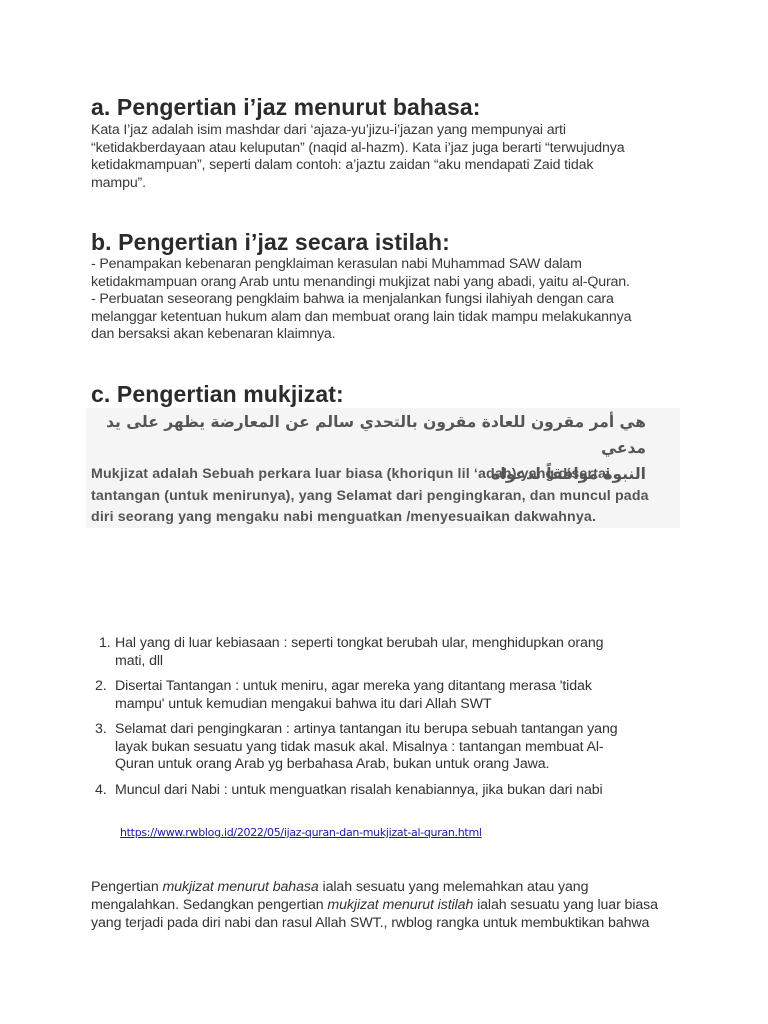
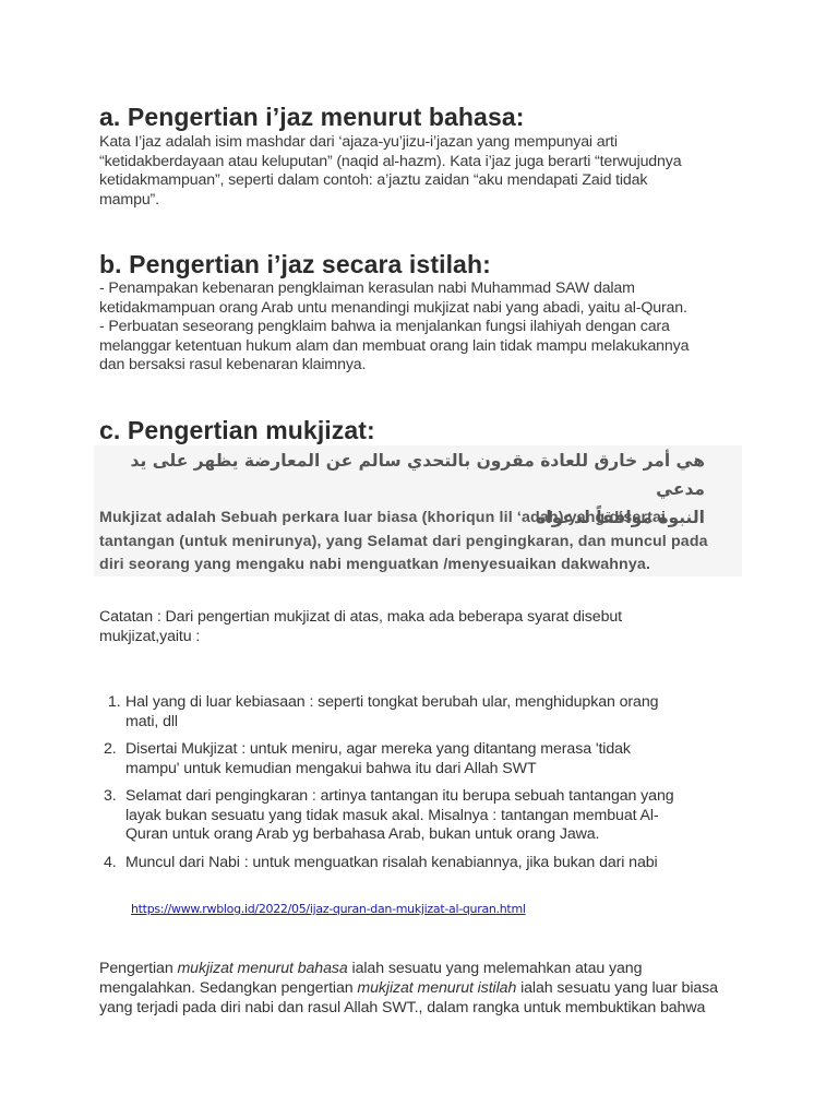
  a. Pengertian i’jaz menurut bahasa:
  Kata I’jaz adalah isim mashdar dari ‘ajaza-yu’jizu-i’jazan yang mempunyai arti
  “ketidakberdayaan atau keluputan” (naqid al-hazm). Kata i’jaz juga berarti “terwujudnya
  ketidakmampuan”, seperti dalam contoh: a’jaztu zaidan “aku mendapati Zaid tidak
  mampu”.
  b. Pengertian i’jaz secara istilah:
  - Penampakan kebenaran pengklaiman kerasulan nabi Muhammad SAW dalam
  ketidakmampuan orang Arab untu menandingi mukjizat nabi yang abadi, yaitu al-Quran.
  - Perbuatan seseorang pengklaim bahwa ia menjalankan fungsi ilahiyah dengan cara
  melanggar ketentuan hukum alam dan membuat orang lain tidak mampu melakukannya
- dan bersaksi akan kebenaran klaimnya.
+ dan bersaksi rasul kebenaran klaimnya.
  c. Pengertian mukjizat:
- هي أمر مقرون للعادة مقرون بالتحدي سالم عن المعارضة يظهر على يد مدعي
+ هي أمر خارق للعادة مقرون بالتحدي سالم عن المعارضة يظهر على يد مدعي
  النبوة موافقاً لدعواه
  Mukjizat adalah Sebuah perkara luar biasa (khoriqun lil ‘adah) yang disertai
  tantangan (untuk menirunya), yang Selamat dari pengingkaran, dan muncul pada
  diri seorang yang mengaku nabi menguatkan /menyesuaikan dakwahnya.
+ Catatan : Dari pengertian mukjizat di atas, maka ada beberapa syarat disebut
+ mukjizat,yaitu :
  1.
  Hal yang di luar kebiasaan : seperti tongkat berubah ular, menghidupkan orang
  mati, dll
  2.
- Disertai Tantangan : untuk meniru, agar mereka yang ditantang merasa 'tidak
+ Disertai Mukjizat : untuk meniru, agar mereka yang ditantang merasa 'tidak
  mampu' untuk kemudian mengakui bahwa itu dari Allah SWT
  3.
  Selamat dari pengingkaran : artinya tantangan itu berupa sebuah tantangan yang
  layak bukan sesuatu yang tidak masuk akal. Misalnya : tantangan membuat Al-
  Quran untuk orang Arab yg berbahasa Arab, bukan untuk orang Jawa.
  4.
  Muncul dari Nabi : untuk menguatkan risalah kenabiannya, jika bukan dari nabi
  https://www.rwblog.id/2022/05/ijaz-quran-dan-mukjizat-al-quran.html
  Pengertian mukjizat menurut bahasa ialah sesuatu yang melemahkan atau yang
  mengalahkan. Sedangkan pengertian mukjizat menurut istilah ialah sesuatu yang luar biasa
- yang terjadi pada diri nabi dan rasul Allah SWT., rwblog rangka untuk membuktikan bahwa
+ yang terjadi pada diri nabi dan rasul Allah SWT., dalam rangka untuk membuktikan bahwa
